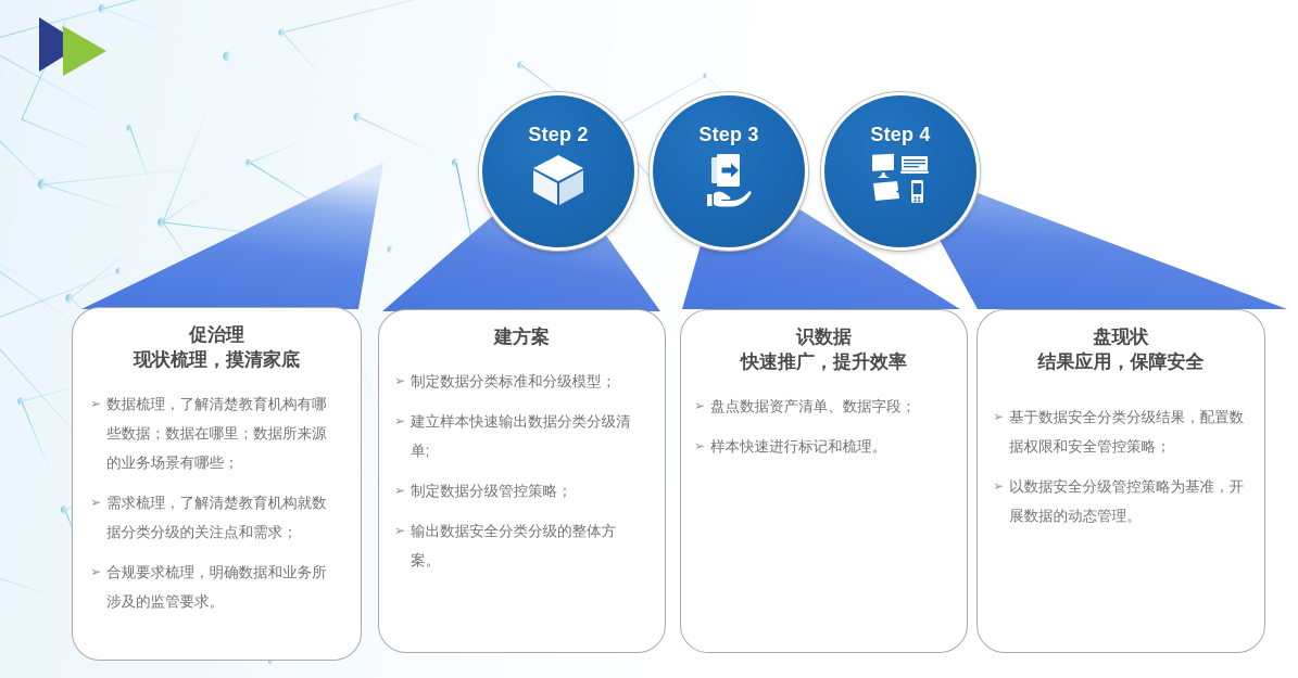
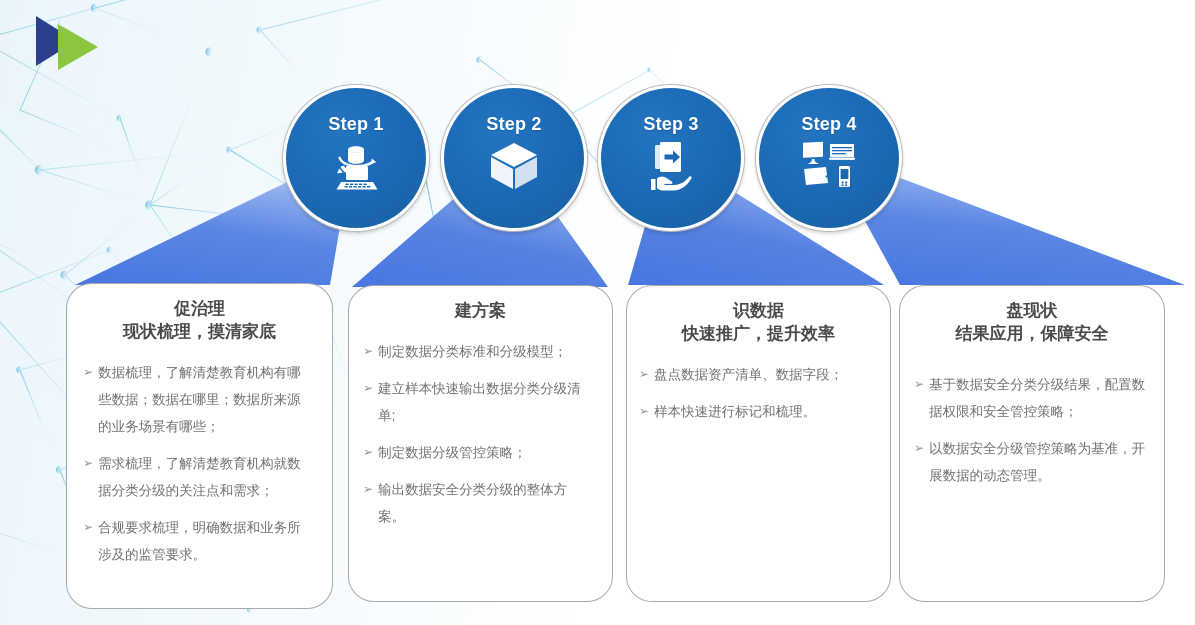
+ Step 1
  Step 2
  Step 3
  Step 4
  促治理
  现状梳理，摸清家底
  ➢
  数据梳理，了解清楚教育机构有哪些数据；数据在哪里；数据所来源的业务场景有哪些；
  ➢
  需求梳理，了解清楚教育机构就数据分类分级的关注点和需求；
  ➢
  合规要求梳理，明确数据和业务所涉及的监管要求。
  建方案
  ➢
  制定数据分类标准和分级模型；
  ➢
  建立样本快速输出数据分类分级清单;
  ➢
  制定数据分级管控策略；
  ➢
  输出数据安全分类分级的整体方案。
  识数据
  快速推广，提升效率
  ➢
  盘点数据资产清单、数据字段；
  ➢
  样本快速进行标记和梳理。
  盘现状
  结果应用，保障安全
  ➢
  基于数据安全分类分级结果，配置数据权限和安全管控策略；
  ➢
  以数据安全分级管控策略为基准，开展数据的动态管理。
